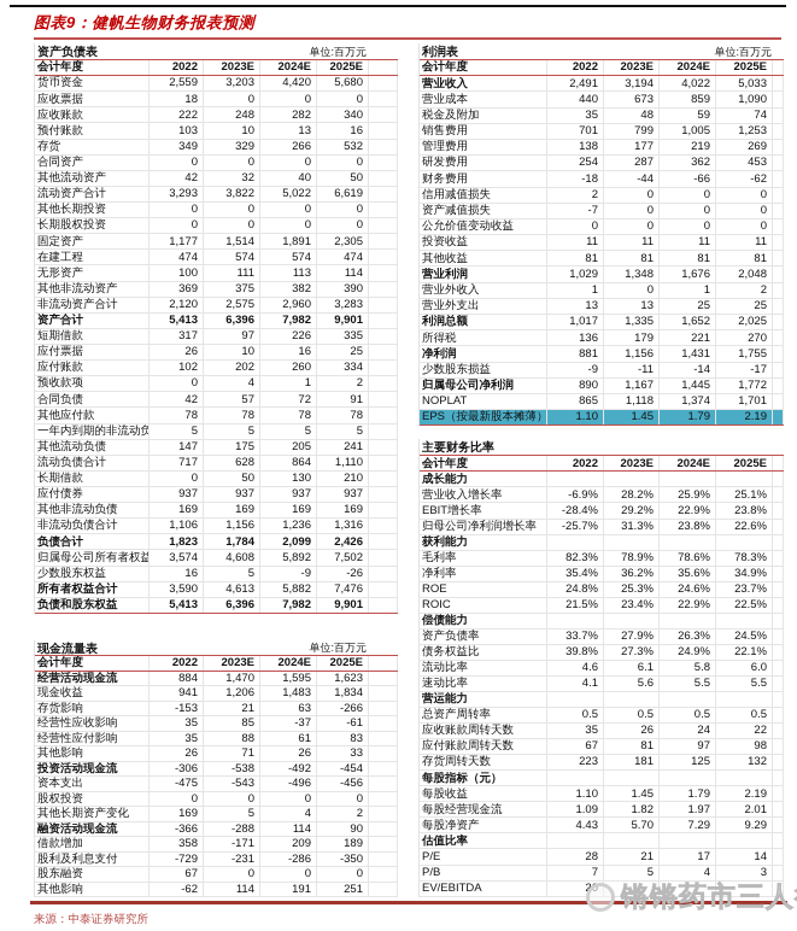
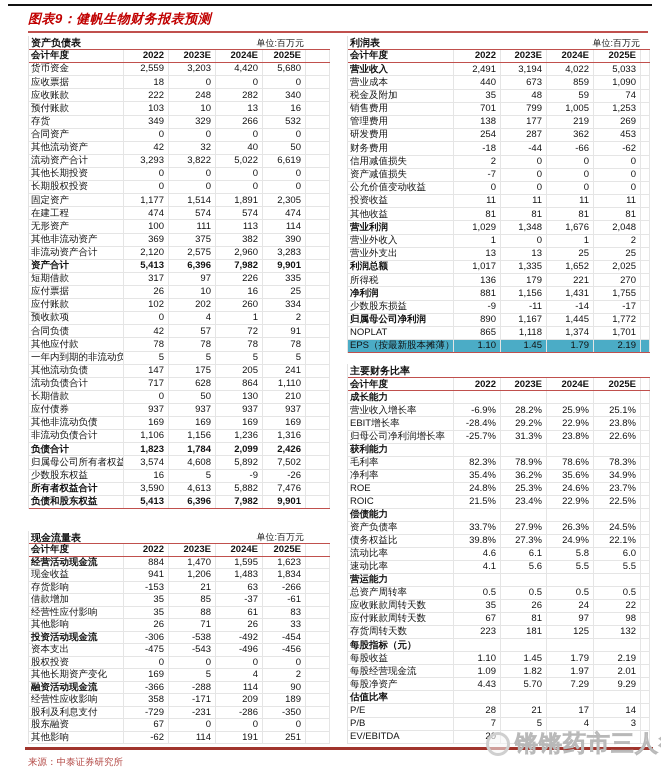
  图表9：健帆生物财务报表预测
  资产负债表
  单位:百万元
  会计年度
  2022
  2023E
  2024E
  2025E
  货币资金
  2,559
  3,203
  4,420
  5,680
  应收票据
  18
  0
  0
  0
  应收账款
  222
  248
  282
  340
  预付账款
  103
  10
  13
  16
  存货
  349
  329
  266
  532
  合同资产
  0
  0
  0
  0
  其他流动资产
  42
  32
  40
  50
  流动资产合计
  3,293
  3,822
  5,022
  6,619
  其他长期投资
  0
  0
  0
  0
  长期股权投资
  0
  0
  0
  0
  固定资产
  1,177
  1,514
  1,891
  2,305
  在建工程
  474
  574
  574
  474
  无形资产
  100
  111
  113
  114
  其他非流动资产
  369
  375
  382
  390
  非流动资产合计
  2,120
  2,575
  2,960
  3,283
  资产合计
  5,413
  6,396
  7,982
  9,901
  短期借款
  317
  97
  226
  335
  应付票据
  26
  10
  16
  25
  应付账款
  102
  202
  260
  334
  预收款项
  0
  4
  1
  2
  合同负债
  42
  57
  72
  91
  其他应付款
  78
  78
  78
  78
  一年内到期的非流动负
  5
  5
  5
  5
  其他流动负债
  147
  175
  205
  241
  流动负债合计
  717
  628
  864
  1,110
  长期借款
  0
  50
  130
  210
  应付债券
  937
  937
  937
  937
  其他非流动负债
  169
  169
  169
  169
  非流动负债合计
  1,106
  1,156
  1,236
  1,316
  负债合计
  1,823
  1,784
  2,099
  2,426
  归属母公司所有者权益
  3,574
  4,608
  5,892
  7,502
  少数股东权益
  16
  5
  -9
  -26
  所有者权益合计
  3,590
  4,613
  5,882
  7,476
  负债和股东权益
  5,413
  6,396
  7,982
  9,901
  现金流量表
  单位:百万元
  会计年度
  2022
  2023E
  2024E
  2025E
  经营活动现金流
  884
  1,470
  1,595
  1,623
  现金收益
  941
  1,206
  1,483
  1,834
  存货影响
  -153
  21
  63
  -266
- 经营性应收影响
+ 借款增加
  35
  85
  -37
  -61
  经营性应付影响
  35
  88
  61
  83
  其他影响
  26
  71
  26
  33
  投资活动现金流
  -306
  -538
  -492
  -454
  资本支出
  -475
  -543
  -496
  -456
  股权投资
  0
  0
  0
  0
  其他长期资产变化
  169
  5
  4
  2
  融资活动现金流
  -366
  -288
  114
  90
- 借款增加
+ 经营性应收影响
  358
  -171
  209
  189
  股利及利息支付
  -729
  -231
  -286
  -350
  股东融资
  67
  0
  0
  0
  其他影响
  -62
  114
  191
  251
  利润表
  单位:百万元
  会计年度
  2022
  2023E
  2024E
  2025E
  营业收入
  2,491
  3,194
  4,022
  5,033
  营业成本
  440
  673
  859
  1,090
  税金及附加
  35
  48
  59
  74
  销售费用
  701
  799
  1,005
  1,253
  管理费用
  138
  177
  219
  269
  研发费用
  254
  287
  362
  453
  财务费用
  -18
  -44
  -66
  -62
  信用减值损失
  2
  0
  0
  0
  资产减值损失
  -7
  0
  0
  0
  公允价值变动收益
  0
  0
  0
  0
  投资收益
  11
  11
  11
  11
  其他收益
  81
  81
  81
  81
  营业利润
  1,029
  1,348
  1,676
  2,048
  营业外收入
  1
  0
  1
  2
  营业外支出
  13
  13
  25
  25
  利润总额
  1,017
  1,335
  1,652
  2,025
  所得税
  136
  179
  221
  270
  净利润
  881
  1,156
  1,431
  1,755
  少数股东损益
  -9
  -11
  -14
  -17
  归属母公司净利润
  890
  1,167
  1,445
  1,772
  NOPLAT
  865
  1,118
  1,374
  1,701
  EPS（按最新股本摊薄）
  1.10
  1.45
  1.79
  2.19
  主要财务比率
  会计年度
  2022
  2023E
  2024E
  2025E
  成长能力
  营业收入增长率
  -6.9%
  28.2%
  25.9%
  25.1%
  EBIT增长率
  -28.4%
  29.2%
  22.9%
  23.8%
  归母公司净利润增长率
  -25.7%
  31.3%
  23.8%
  22.6%
  获利能力
  毛利率
  82.3%
  78.9%
  78.6%
  78.3%
  净利率
  35.4%
  36.2%
  35.6%
  34.9%
  ROE
  24.8%
  25.3%
  24.6%
  23.7%
  ROIC
  21.5%
  23.4%
  22.9%
  22.5%
  偿债能力
  资产负债率
  33.7%
  27.9%
  26.3%
  24.5%
  债务权益比
  39.8%
  27.3%
  24.9%
  22.1%
  流动比率
  4.6
  6.1
  5.8
  6.0
  速动比率
  4.1
  5.6
  5.5
  5.5
  营运能力
  总资产周转率
  0.5
  0.5
  0.5
  0.5
  应收账款周转天数
  35
  26
  24
  22
  应付账款周转天数
  67
  81
  97
  98
  存货周转天数
  223
  181
  125
  132
  每股指标（元）
  每股收益
  1.10
  1.45
  1.79
  2.19
  每股经营现金流
  1.09
  1.82
  1.97
  2.01
  每股净资产
  4.43
  5.70
  7.29
  9.29
  估值比率
  P/E
  28
  21
  17
  14
  P/B
  7
  5
  4
  3
  EV/EBITDA
  20
  来源：中泰证券研究所
  锵锵药市三人
